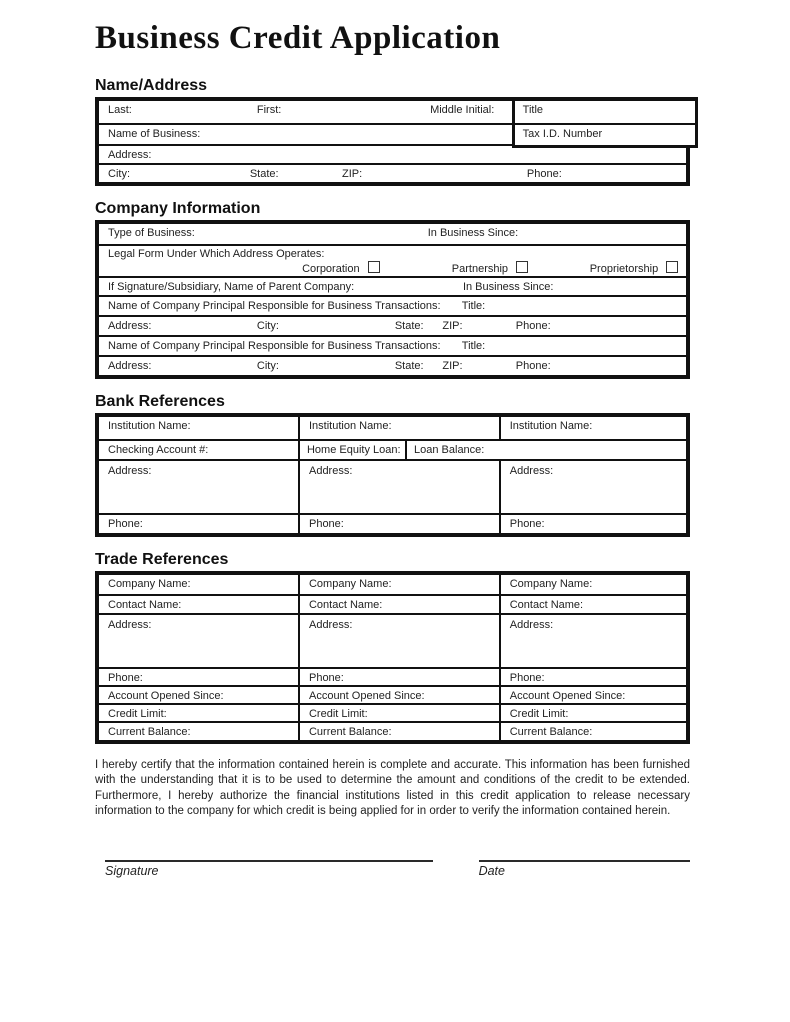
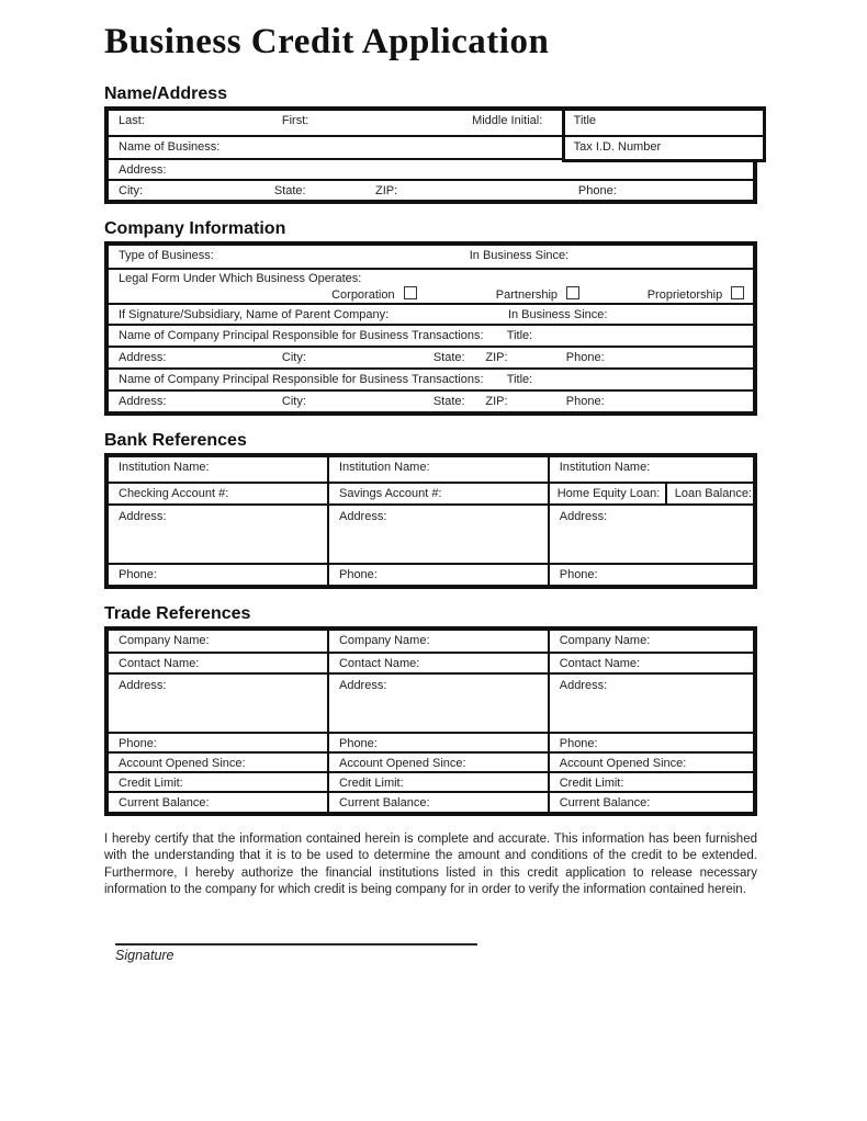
  Business Credit Application
  Name/Address
  Last:
  First:
  Middle Initial:
  Name of Business:
  Address:
  City:
  State:
  ZIP:
  Phone:
  Title
  Tax I.D. Number
  Company Information
  Type of Business:
  In Business Since:
- Legal Form Under Which Address Operates:
+ Legal Form Under Which Business Operates:
  Corporation
  Partnership
  Proprietorship
  If Signature/Subsidiary, Name of Parent Company:
  In Business Since:
  Name of Company Principal Responsible for Business Transactions:
  Title:
  Address:
  City:
  State:
  ZIP:
  Phone:
  Name of Company Principal Responsible for Business Transactions:
  Title:
  Address:
  City:
  State:
  ZIP:
  Phone:
  Bank References
  Institution Name:
  Institution Name:
  Institution Name:
  Checking Account #:
+ Savings Account #:
  Home Equity Loan:
  Loan Balance:
  Address:
  Address:
  Address:
  Phone:
  Phone:
  Phone:
  Trade References
  Company Name:
  Company Name:
  Company Name:
  Contact Name:
  Contact Name:
  Contact Name:
  Address:
  Address:
  Address:
  Phone:
  Phone:
  Phone:
  Account Opened Since:
  Account Opened Since:
  Account Opened Since:
  Credit Limit:
  Credit Limit:
  Credit Limit:
  Current Balance:
  Current Balance:
  Current Balance:
- I hereby certify that the information contained herein is complete and accurate. This information has been furnished with the understanding that it is to be used to determine the amount and conditions of the credit to be extended. Furthermore, I hereby authorize the financial institutions listed in this credit application to release necessary information to the company for which credit is being applied for in order to verify the information contained herein.
+ I hereby certify that the information contained herein is complete and accurate. This information has been furnished with the understanding that it is to be used to determine the amount and conditions of the credit to be extended. Furthermore, I hereby authorize the financial institutions listed in this credit application to release necessary information to the company for which credit is being company for in order to verify the information contained herein.
  Signature
- Date
